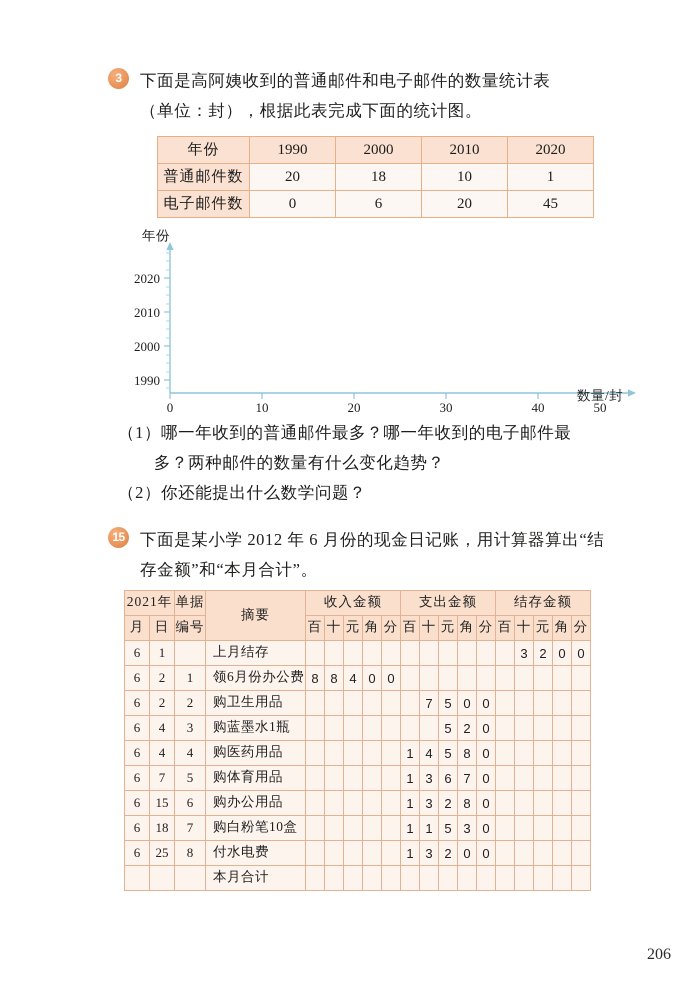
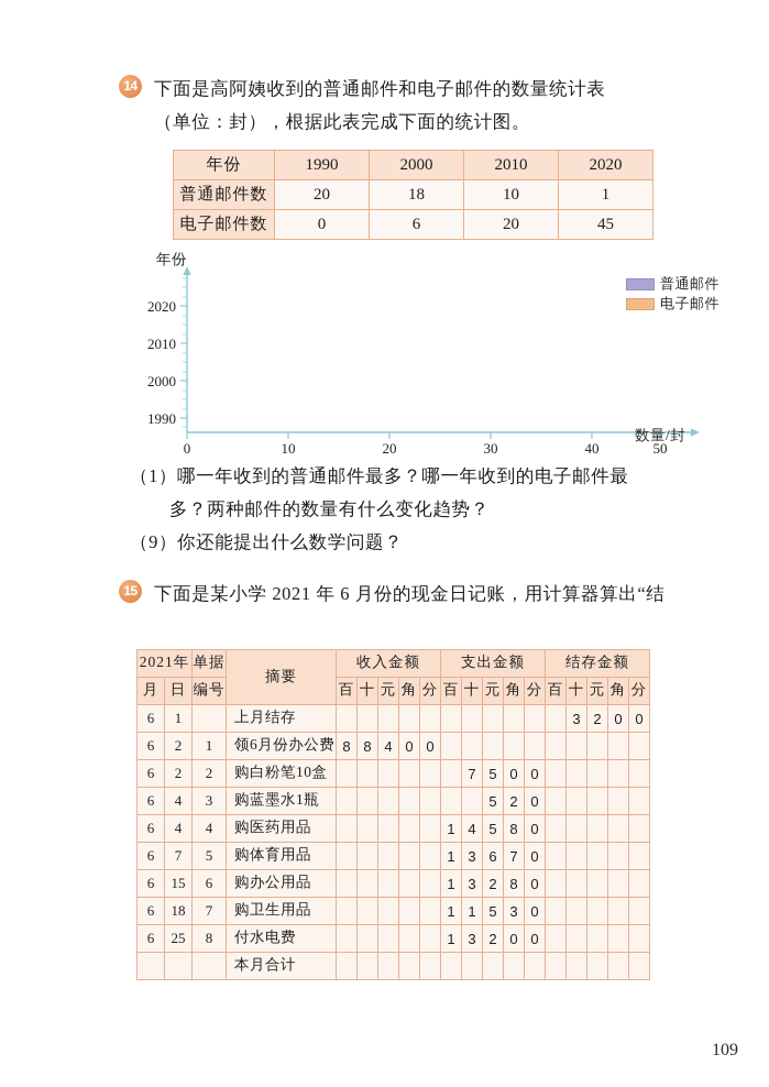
- 3
+ 14
  下面是高阿姨收到的普通邮件和电子邮件的数量统计表
  （单位：封），根据此表完成下面的统计图。
  年份	1990	2000	2010	2020
  普通邮件数	20	18	10	1
  电子邮件数	0	6	20	45
  年份
  1990
  2000
  2010
  2020
  0
  10
  20
  30
  40
  50
+ 普通邮件
+ 电子邮件
  数量/封
  （1）哪一年收到的普通邮件最多？哪一年收到的电子邮件最
  多？两种邮件的数量有什么变化趋势？
- （2）你还能提出什么数学问题？
+ （9）你还能提出什么数学问题？
  15
- 下面是某小学 2012 年 6 月份的现金日记账，用计算器算出“结
+ 下面是某小学 2021 年 6 月份的现金日记账，用计算器算出“结
- 存金额”和“本月合计”。
  2021年	单据	摘要	收入金额	支出金额	结存金额
  月	日	编号	百	十	元	角	分	百	十	元	角	分	百	十	元	角	分
  6	1		上月结存												3	2	0	0
  6	2	1	领6月份办公费	8	8	4	0	0
- 6	2	2	购卫生用品							7	5	0	0
+ 6	2	2	购白粉笔10盒							7	5	0	0
  6	4	3	购蓝墨水1瓶								5	2	0
  6	4	4	购医药用品						1	4	5	8	0
  6	7	5	购体育用品						1	3	6	7	0
  6	15	6	购办公用品						1	3	2	8	0
- 6	18	7	购白粉笔10盒						1	1	5	3	0
+ 6	18	7	购卫生用品						1	1	5	3	0
  6	25	8	付水电费						1	3	2	0	0
  			本月合计
- 206
+ 109
